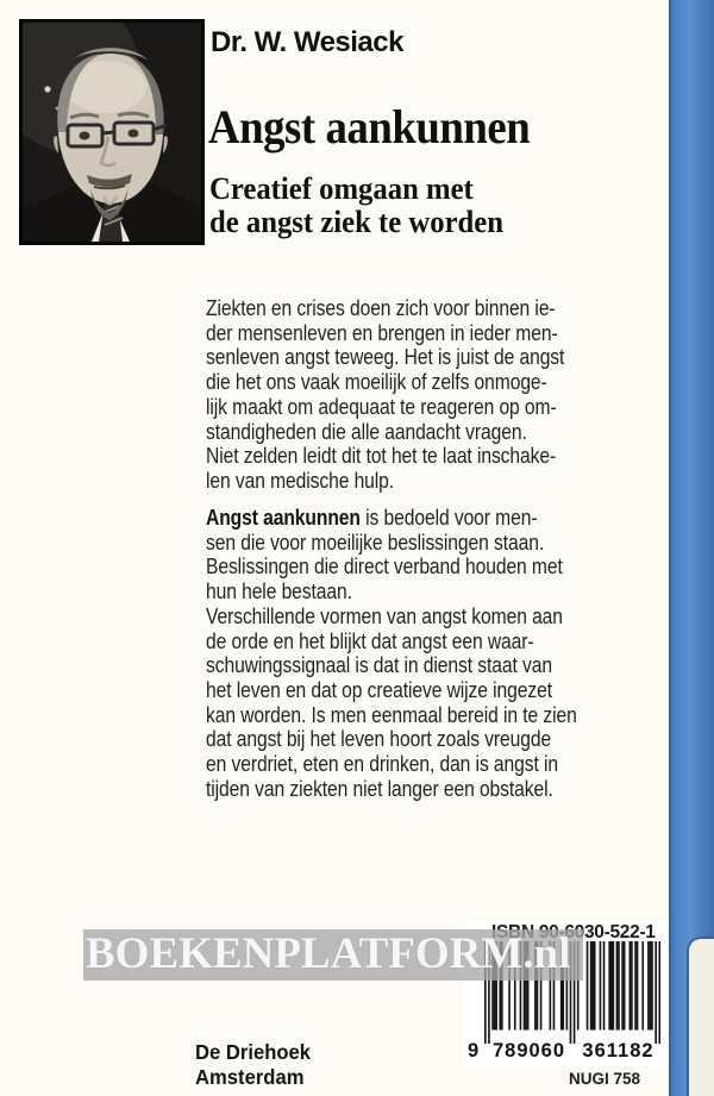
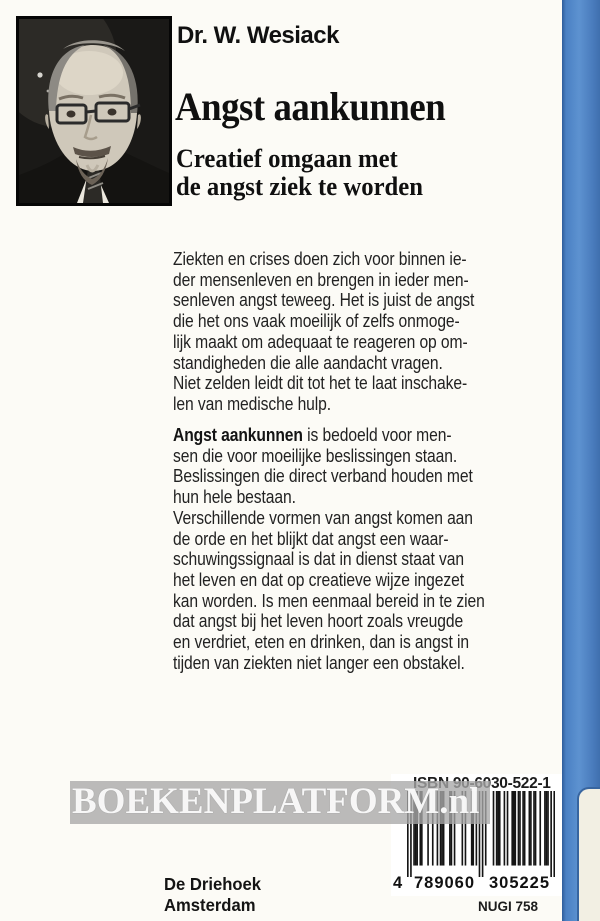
  Dr. W. Wesiack
  Angst aankunnen
  Creatief omgaan met
  de angst ziek te worden
  Ziekten en crises doen zich voor binnen ie-
  der mensenleven en brengen in ieder men-
  senleven angst teweeg. Het is juist de angst
  die het ons vaak moeilijk of zelfs onmoge-
  lijk maakt om adequaat te reageren op om-
  standigheden die alle aandacht vragen.
  Niet zelden leidt dit tot het te laat inschake-
  len van medische hulp.
  Angst aankunnen is bedoeld voor men-
  sen die voor moeilijke beslissingen staan.
  Beslissingen die direct verband houden met
  hun hele bestaan.
  Verschillende vormen van angst komen aan
  de orde en het blijkt dat angst een waar-
  schuwingssignaal is dat in dienst staat van
  het leven en dat op creatieve wijze ingezet
  kan worden. Is men eenmaal bereid in te zien
  dat angst bij het leven hoort zoals vreugde
  en verdriet, eten en drinken, dan is angst in
  tijden van ziekten niet langer een obstakel.
  ISBN 90-6030-522-1
- 9
+ 4
  789060
- 361182
+ 305225
  BOEKENPLATFORM.nl
  NUGI 758
  De Driehoek
  Amsterdam
